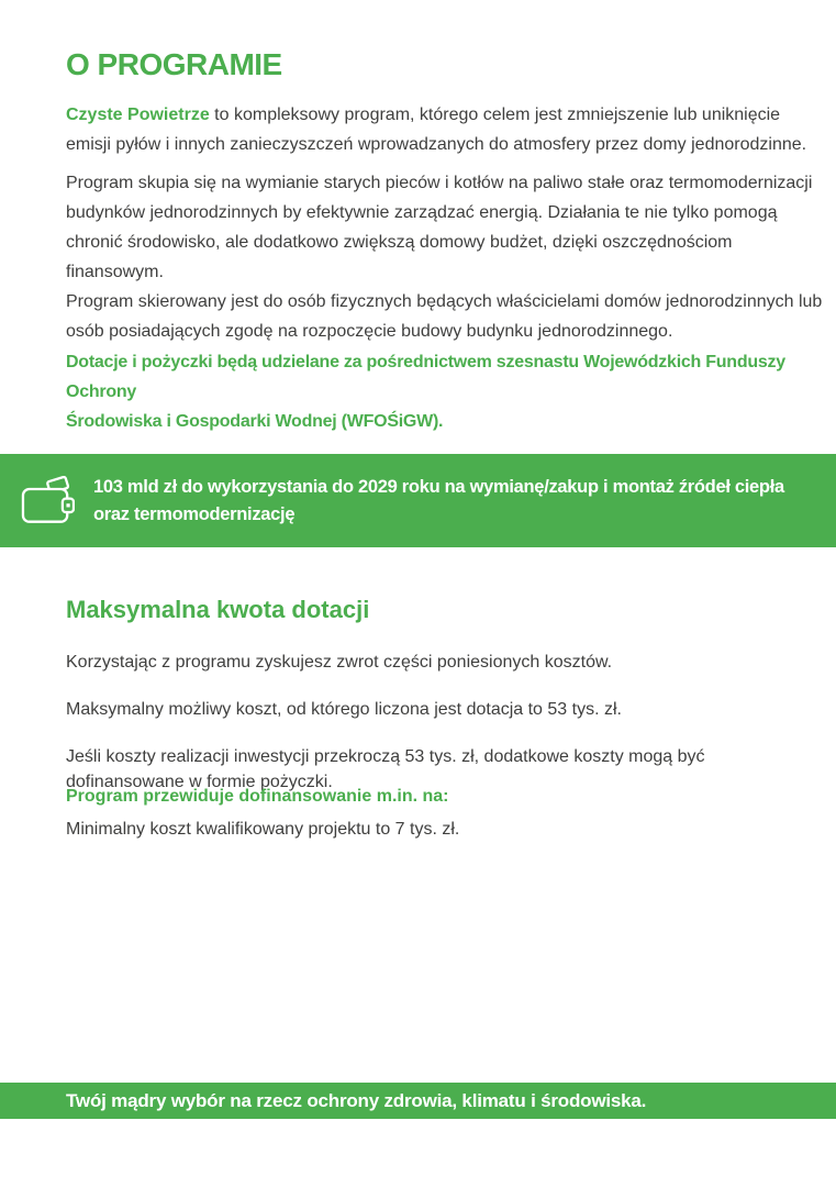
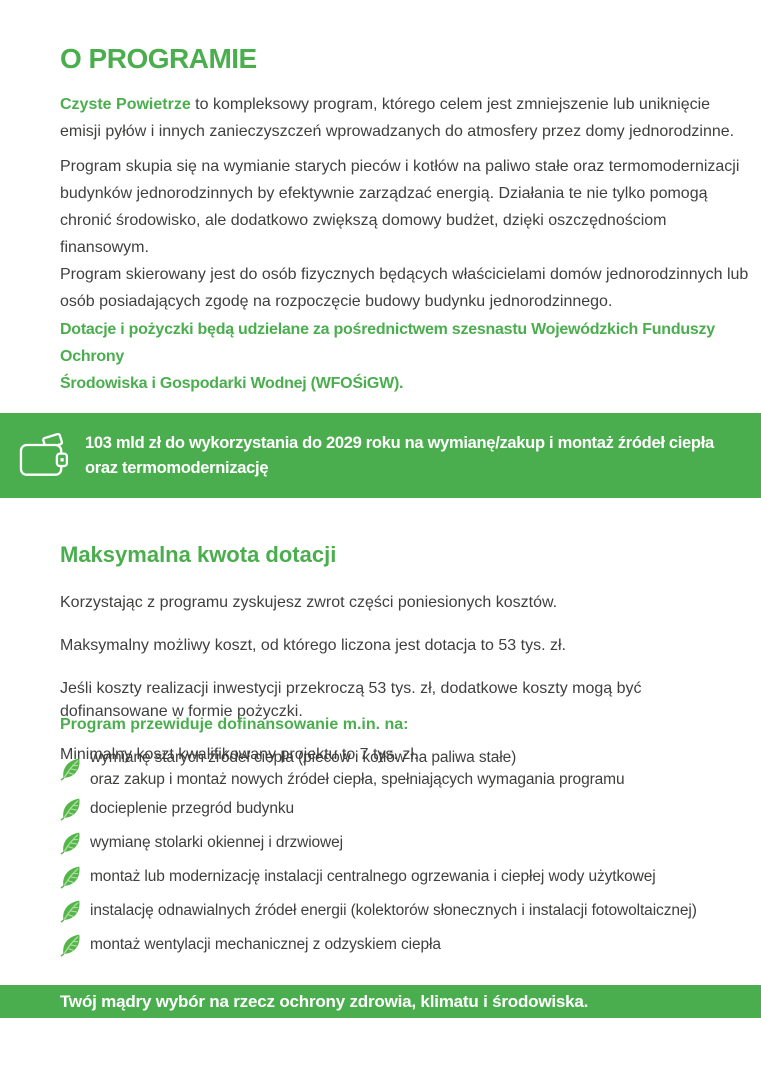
  O PROGRAMIE
  Czyste Powietrze to kompleksowy program, którego celem jest zmniejszenie lub uniknięcie
  emisji pyłów i innych zanieczyszczeń wprowadzanych do atmosfery przez domy jednorodzinne.
  Program skupia się na wymianie starych pieców i kotłów na paliwo stałe oraz termomodernizacji
  budynków jednorodzinnych by efektywnie zarządzać energią. Działania te nie tylko pomogą
  chronić środowisko, ale dodatkowo zwiększą domowy budżet, dzięki oszczędnościom
  finansowym.
  Program skierowany jest do osób fizycznych będących właścicielami domów jednorodzinnych lub
  osób posiadających zgodę na rozpoczęcie budowy budynku jednorodzinnego.
  Dotacje i pożyczki będą udzielane za pośrednictwem szesnastu Wojewódzkich Funduszy Ochrony
  Środowiska i Gospodarki Wodnej (WFOŚiGW).
  103 mld zł do wykorzystania do 2029 roku na wymianę/zakup i montaż źródeł ciepła
  oraz termomodernizację
  Maksymalna kwota dotacji
  Korzystając z programu zyskujesz zwrot części poniesionych kosztów.
  Maksymalny możliwy koszt, od którego liczona jest dotacja to 53 tys. zł.
  Jeśli koszty realizacji inwestycji przekroczą 53 tys. zł, dodatkowe koszty mogą być
  dofinansowane w formie pożyczki.
  Minimalny koszt kwalifikowany projektu to 7 tys. zł.
  Program przewiduje dofinansowanie m.in. na:
+ wymianę starych źródeł ciepła (pieców i kotłów na paliwa stałe)
+ oraz zakup i montaż nowych źródeł ciepła, spełniających wymagania programu
+ docieplenie przegród budynku
+ wymianę stolarki okiennej i drzwiowej
+ montaż lub modernizację instalacji centralnego ogrzewania i ciepłej wody użytkowej
+ instalację odnawialnych źródeł energii (kolektorów słonecznych i instalacji fotowoltaicznej)
+ montaż wentylacji mechanicznej z odzyskiem ciepła
  Twój mądry wybór na rzecz ochrony zdrowia, klimatu i środowiska.
